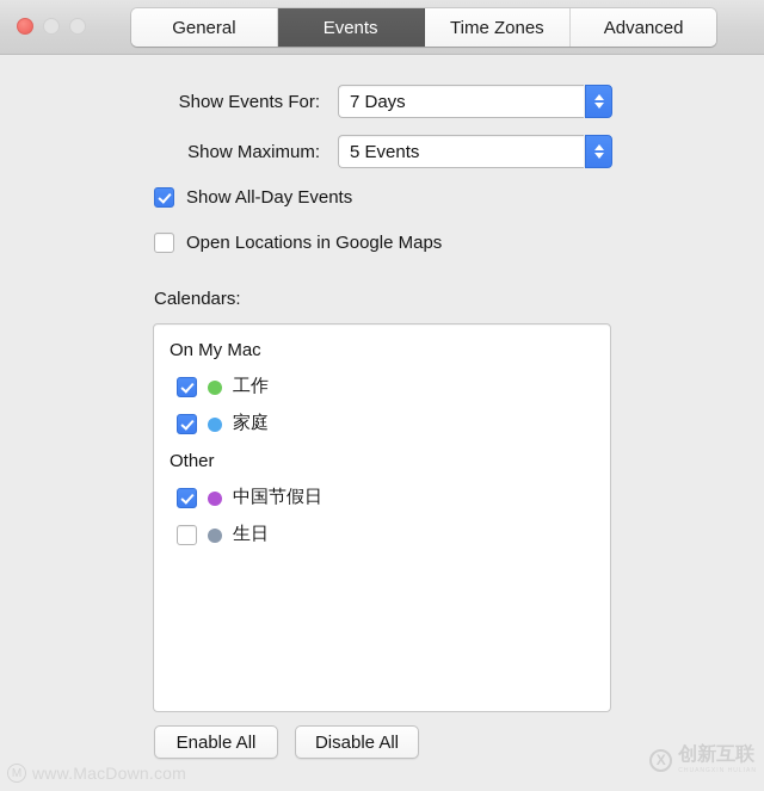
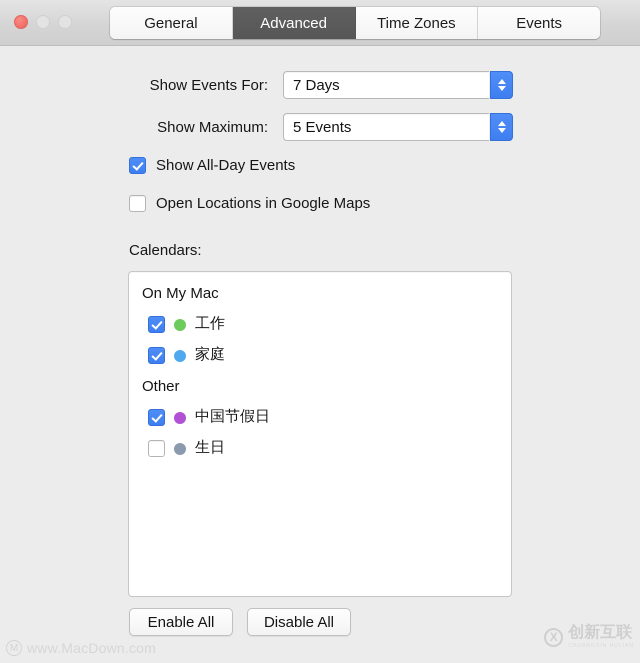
  General
- Events
+ Advanced
  Time Zones
- Advanced
+ Events
  Show Events For:
  7 Days
  Show Maximum:
  5 Events
  Show All-Day Events
  Open Locations in Google Maps
  Calendars:
  On My Mac
  工作
  家庭
  Other
  中国节假日
  生日
  Enable All
  Disable All
  M
  X
  创新互联
